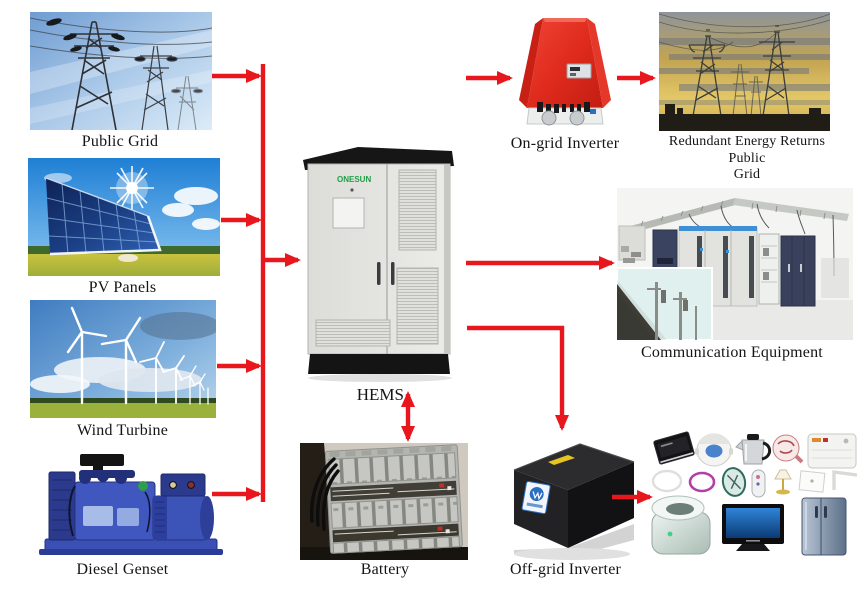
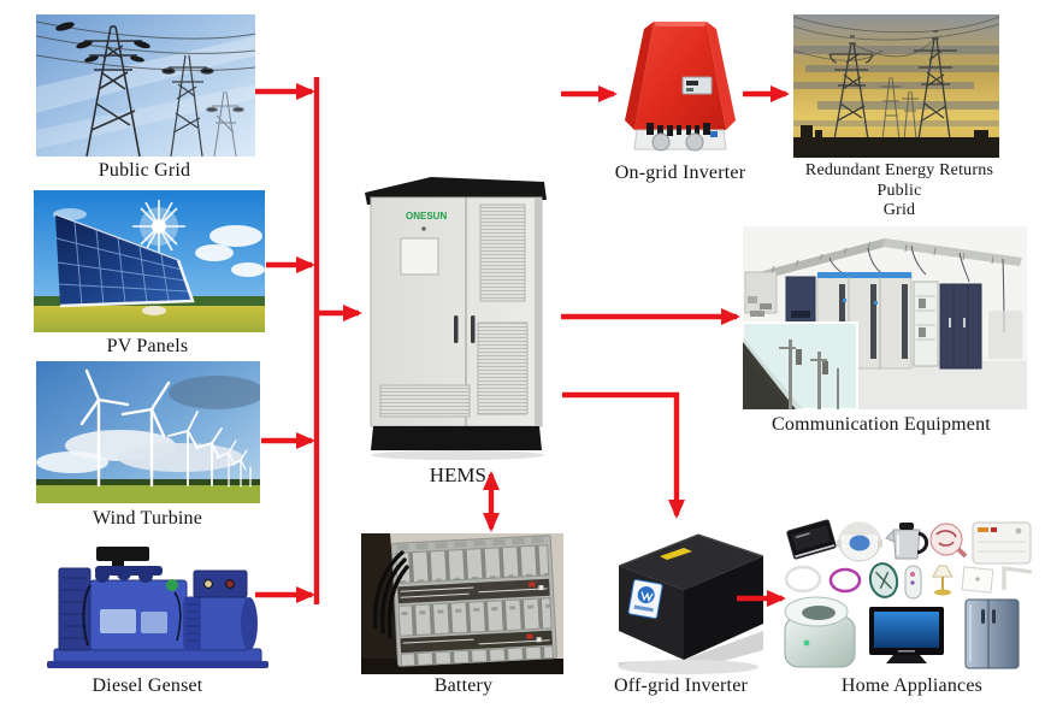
  ONESUN
  Public Grid
  PV Panels
  Wind Turbine
  Diesel Genset
  On-grid Inverter
  Redundant Energy Returns Public
  Grid
  Communication Equipment
  Battery
  Off-grid Inverter
+ Home Appliances
  HEMS
